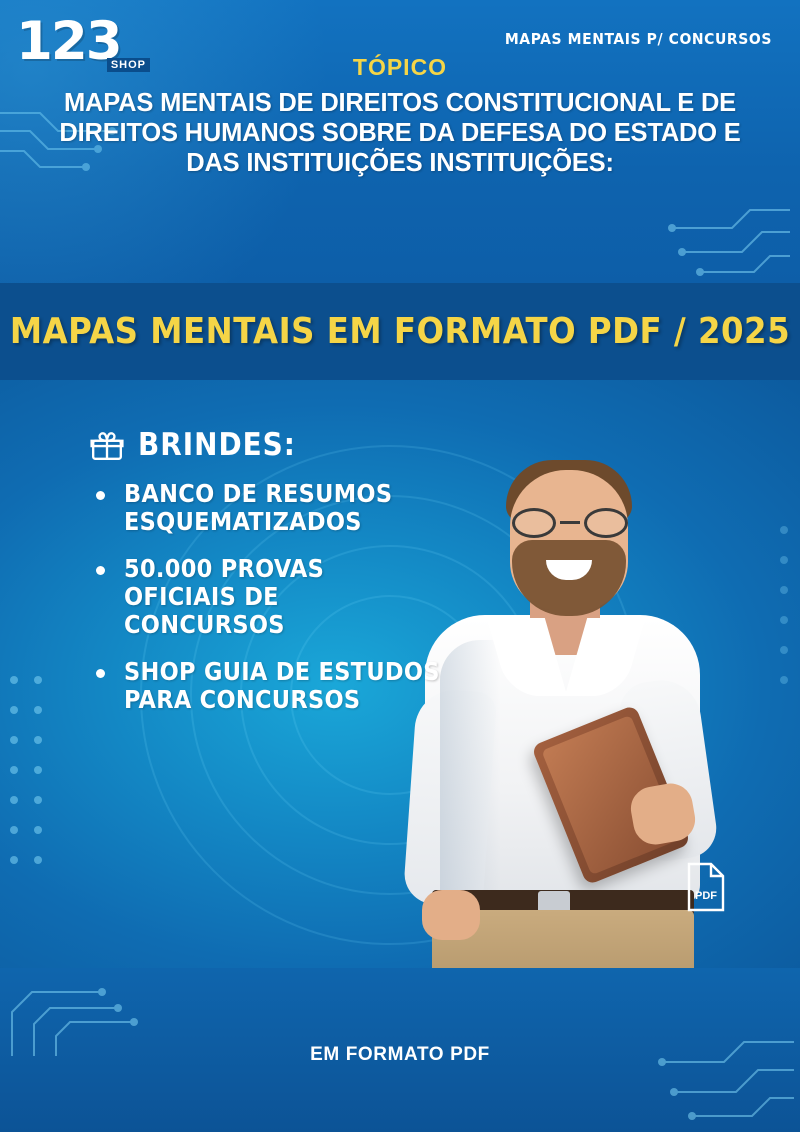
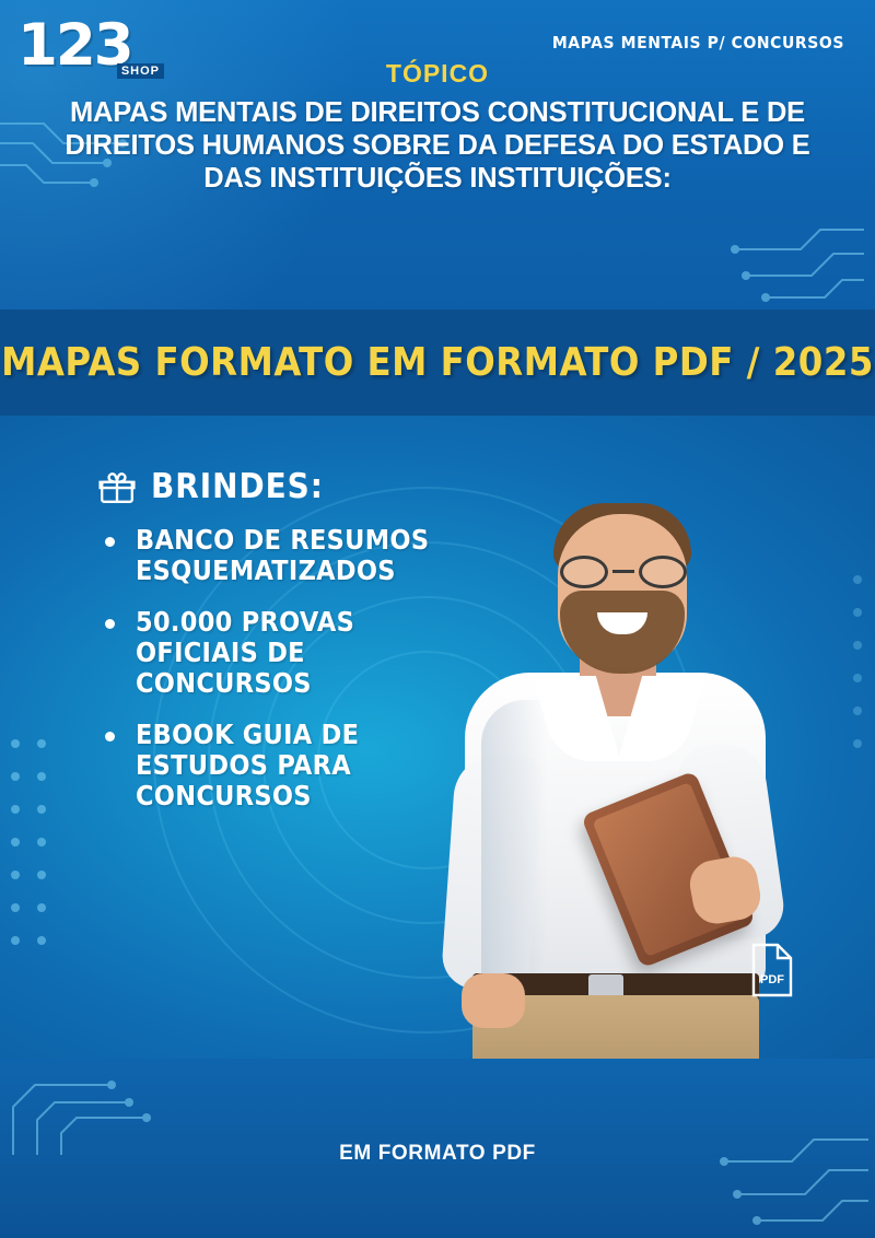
  123
  SHOP
  MAPAS MENTAIS P/ CONCURSOS
  TÓPICO
  MAPAS MENTAIS DE DIREITOS CONSTITUCIONAL E DE DIREITOS HUMANOS SOBRE DA DEFESA DO ESTADO E DAS INSTITUIÇÕES INSTITUIÇÕES:
- MAPAS MENTAIS EM FORMATO PDF / 2025
+ MAPAS FORMATO EM FORMATO PDF / 2025
  BRINDES:
  BANCO DE RESUMOS ESQUEMATIZADOS
  50.000 PROVAS OFICIAIS DE CONCURSOS
- SHOP GUIA DE ESTUDOS PARA CONCURSOS
+ EBOOK GUIA DE ESTUDOS PARA CONCURSOS
  PDF
  EM FORMATO PDF
